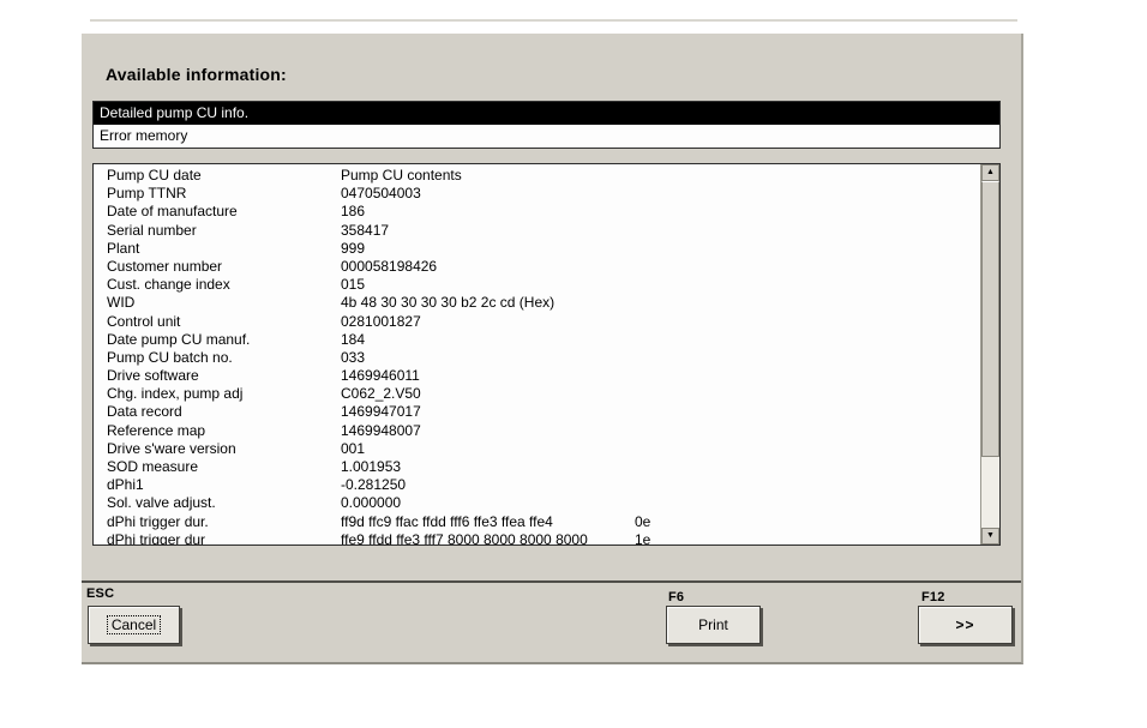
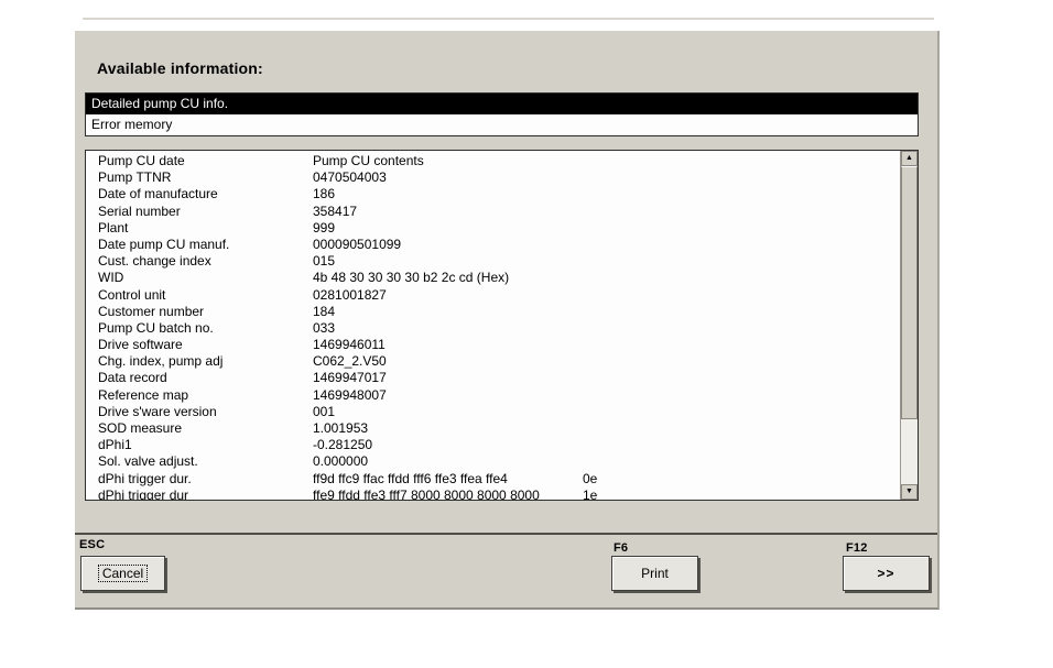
  Available information:
  Detailed pump CU info.
  Error memory
  Pump CU date
  Pump CU contents
  Pump TTNR
  0470504003
  Date of manufacture
  186
  Serial number
  358417
  Plant
  999
- Customer number
+ Date pump CU manuf.
- 000058198426
+ 000090501099
  Cust. change index
  015
  WID
  4b 48 30 30 30 30 b2 2c cd (Hex)
  Control unit
  0281001827
- Date pump CU manuf.
+ Customer number
  184
  Pump CU batch no.
  033
  Drive software
  1469946011
  Chg. index, pump adj
  C062_2.V50
  Data record
  1469947017
  Reference map
  1469948007
  Drive s'ware version
  001
  SOD measure
  1.001953
  dPhi1
  -0.281250
  Sol. valve adjust.
  0.000000
  dPhi trigger dur.
  ff9d ffc9 ffac ffdd fff6 ffe3 ffea ffe4
  0e
  dPhi trigger dur
  ffe9 ffdd ffe3 fff7 8000 8000 8000 8000
  1e
  ESC
  Cancel
  F6
  Print
  F12
  >>
